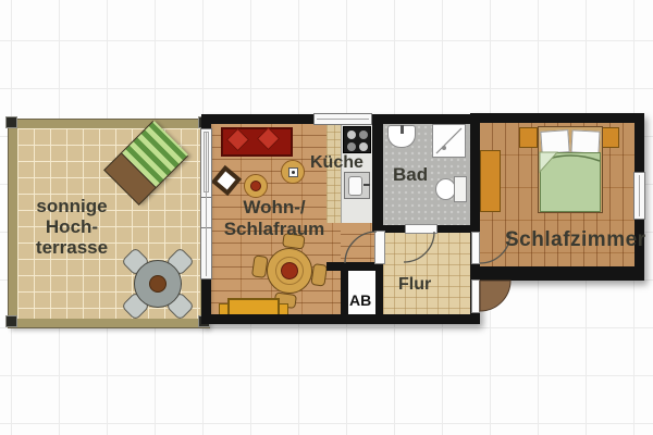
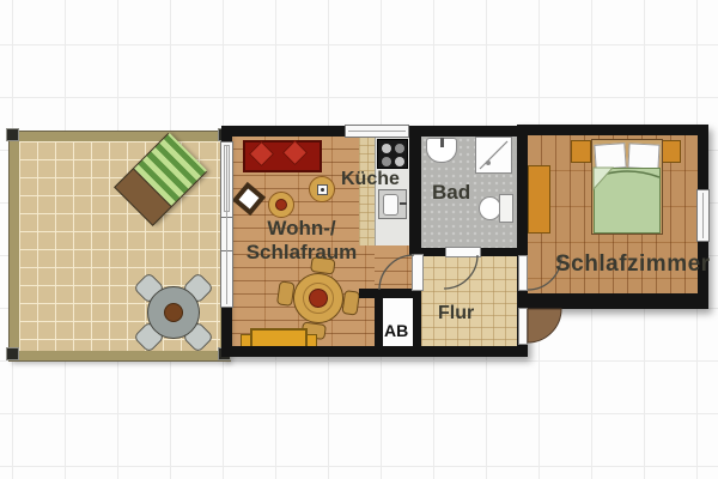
- sonnige
- Hoch-
- terrasse
  Wohn-/
  Schlafraum
  Küche
  Bad
  Flur
  AB
  Schlafzimmer
